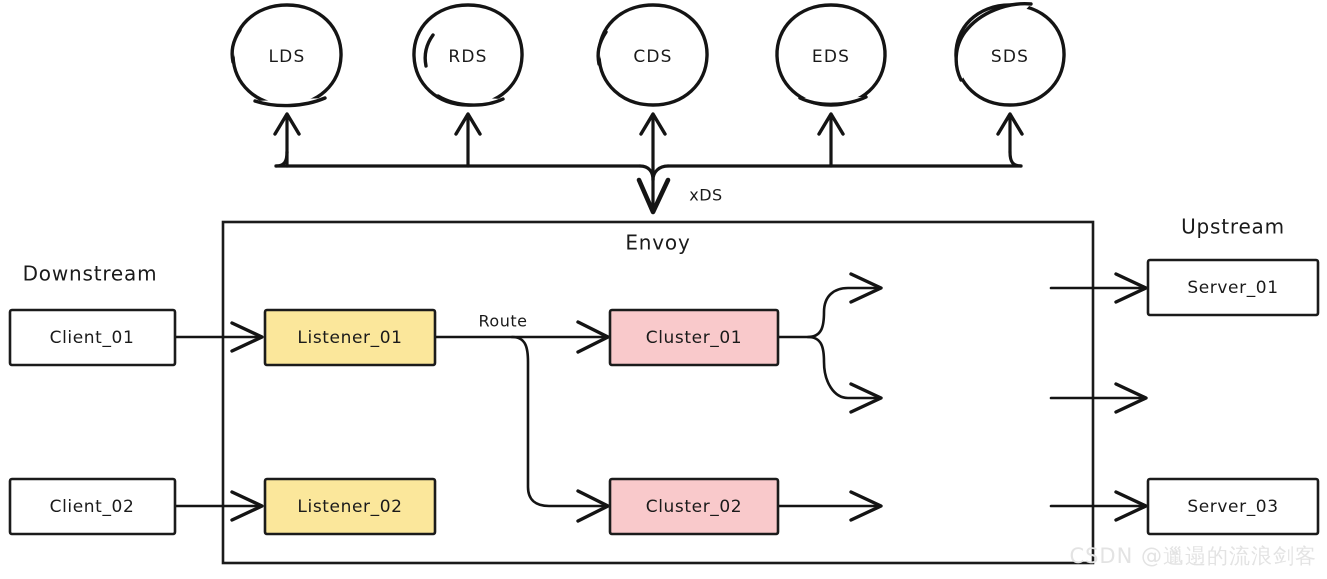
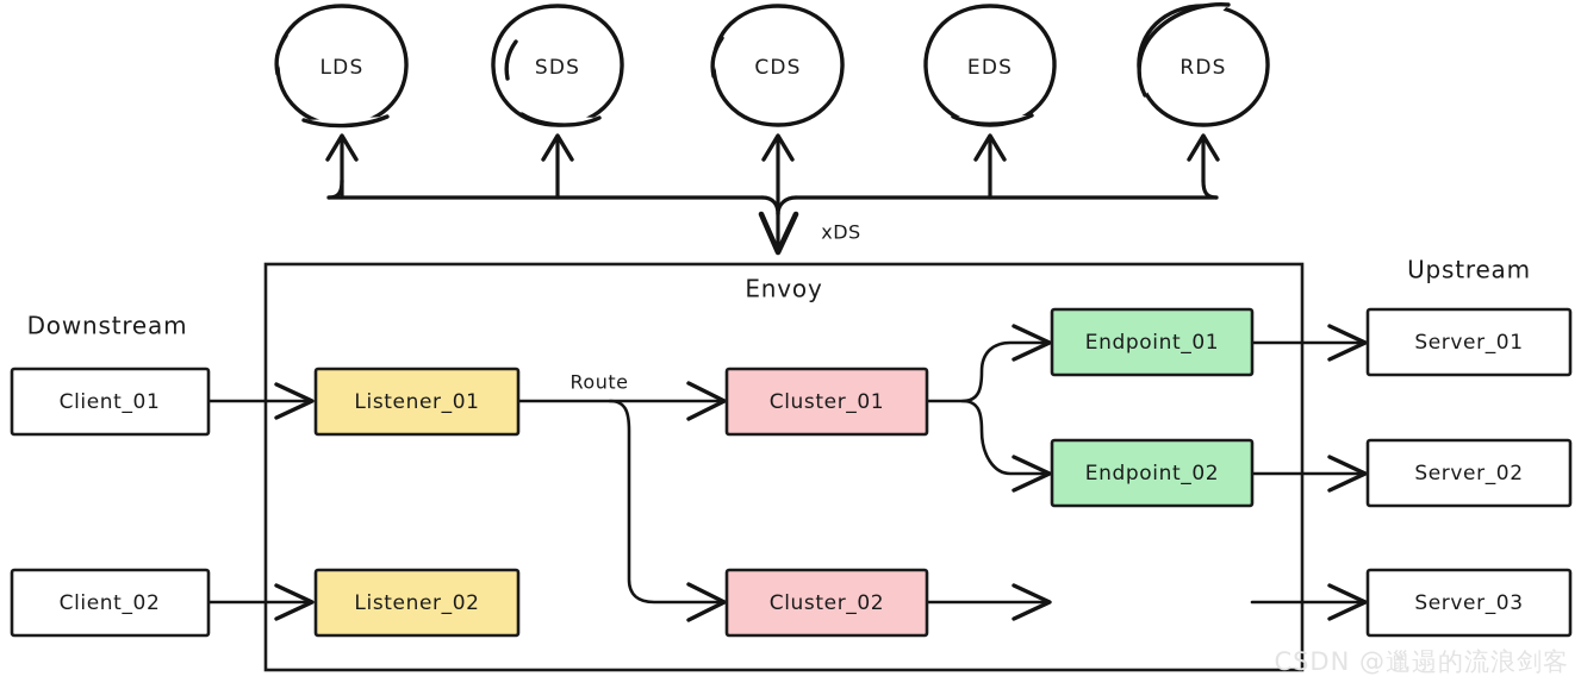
  LDS
- RDS
+ SDS
  CDS
  EDS
- SDS
+ RDS
  xDS
  Envoy
  Downstream
  Upstream
  Route
  Client_01
  Client_02
  Listener_01
  Listener_02
  Cluster_01
  Cluster_02
+ Endpoint_01
+ Endpoint_02
  Server_01
+ Server_02
  Server_03
  CSDN @邋遢的流浪剑客
